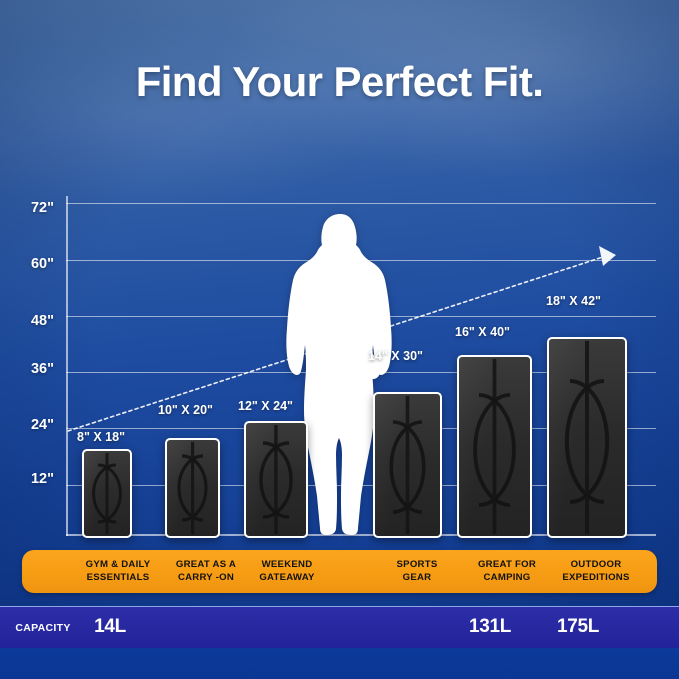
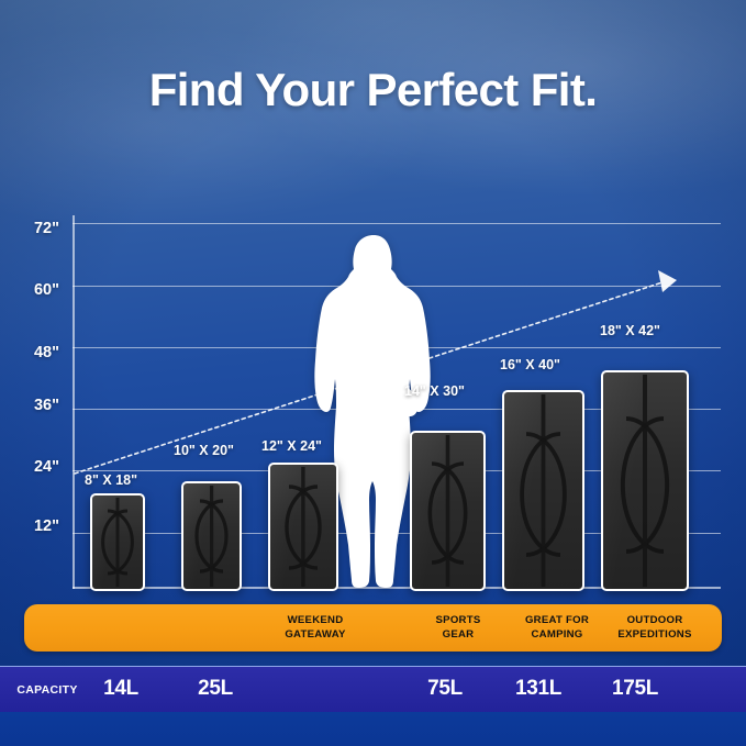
  Find Your Perfect Fit.
  72"
  60"
  48"
  36"
  24"
  12"
  8" X 18"
  10" X 20"
  12" X 24"
  14" X 30"
  16" X 40"
  18" X 42"
- GYM & DAILY
- ESSENTIALS
- GREAT AS A
- CARRY -ON
  WEEKEND
  GATEAWAY
  SPORTS
  GEAR
  GREAT FOR
  CAMPING
  OUTDOOR
  EXPEDITIONS
  CAPACITY
  14L
+ 25L
+ 75L
  131L
  175L
